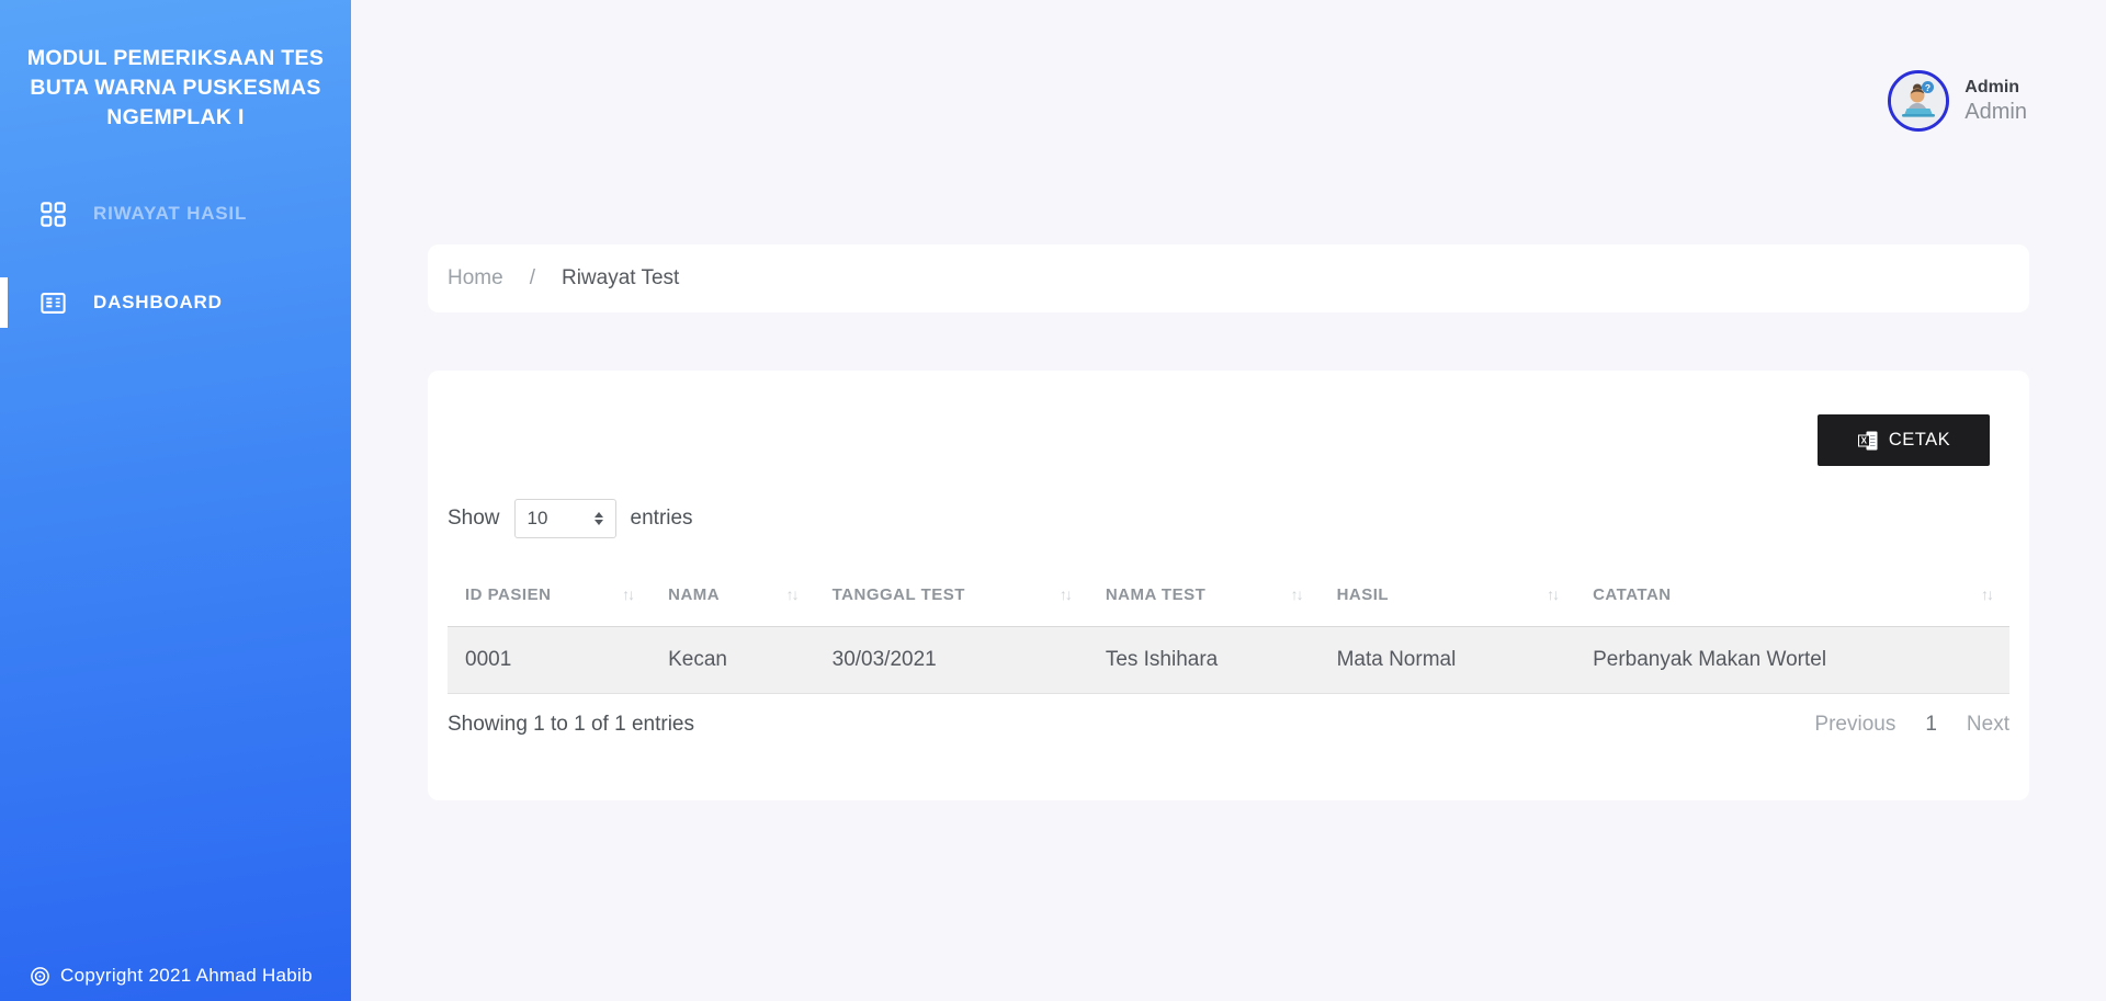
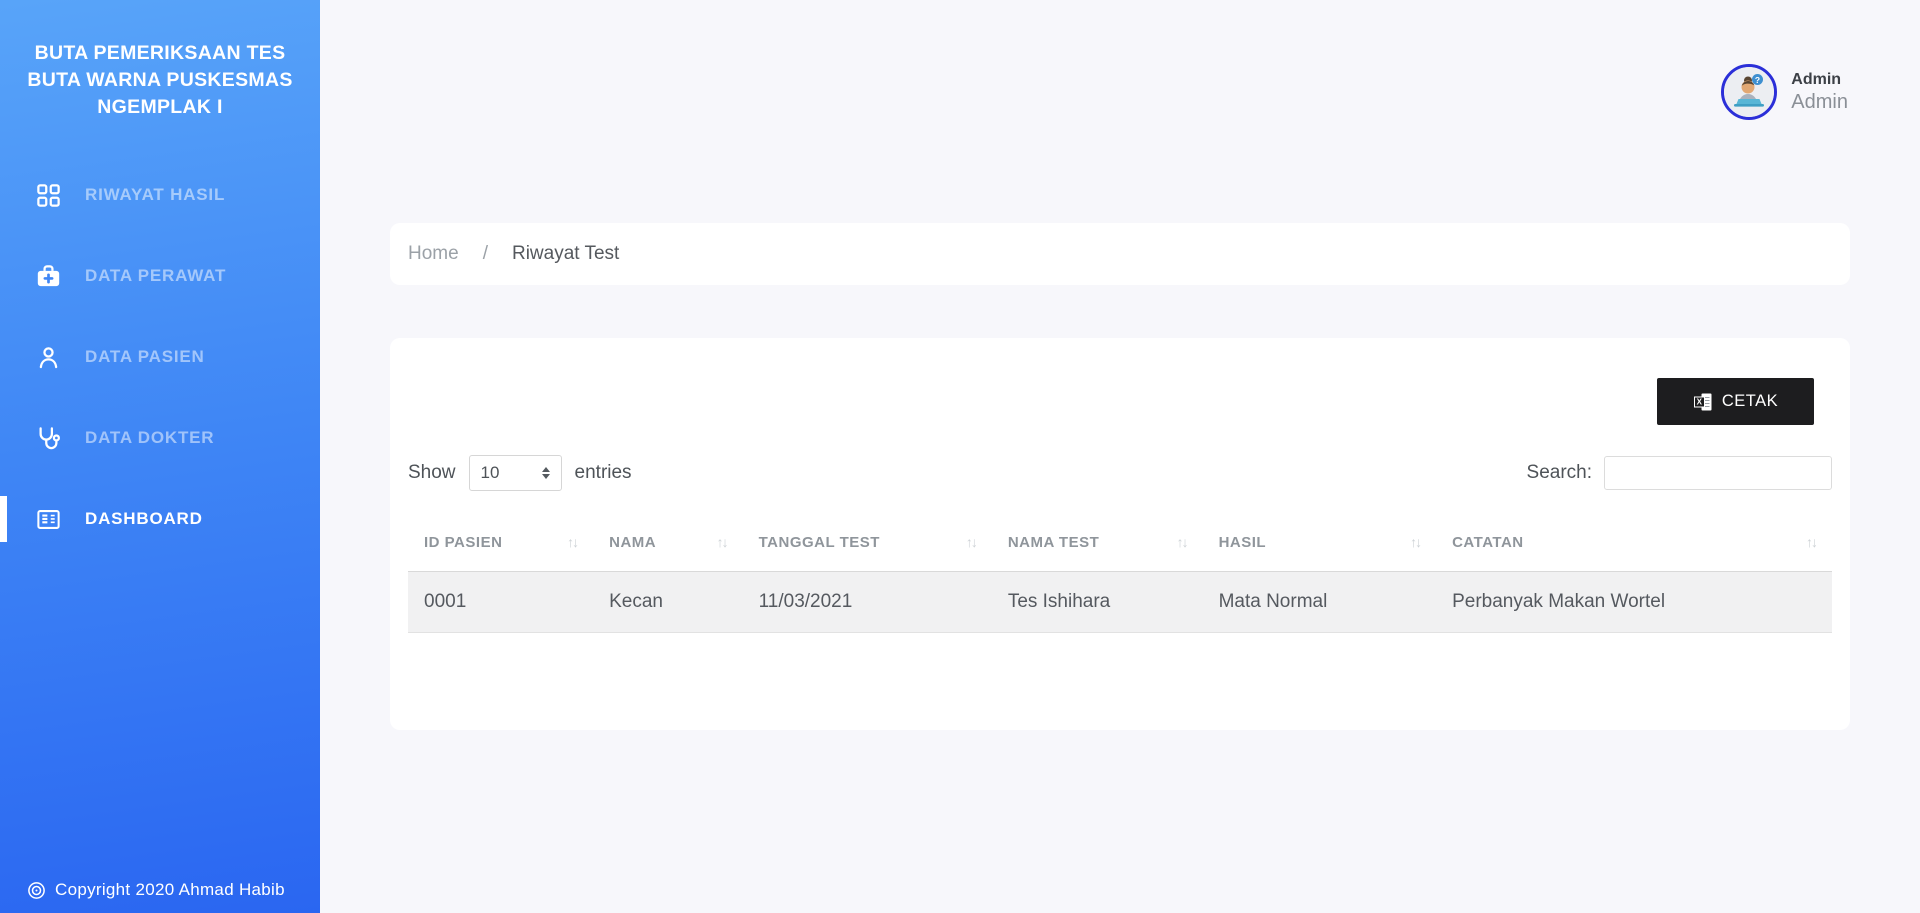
- MODUL PEMERIKSAAN TES BUTA WARNA PUSKESMAS NGEMPLAK I
+ BUTA PEMERIKSAAN TES BUTA WARNA PUSKESMAS NGEMPLAK I
  RIWAYAT HASIL
+ DATA PERAWAT
+ DATA PASIEN
+ DATA DOKTER
  DASHBOARD
- Copyright 2021 Ahmad Habib
+ Copyright 2020 Ahmad Habib
  ?
  Admin
  Admin
  Home
  /
  Riwayat Test
  X
  CETAK
  Show
  10
  entries
+ Search:
  ID PASIEN ↑↓	NAMA ↑↓	TANGGAL TEST ↑↓	NAMA TEST ↑↓	HASIL ↑↓	CATATAN ↑↓
- 0001	Kecan	30/03/2021	Tes Ishihara	Mata Normal	Perbanyak Makan Wortel
+ 0001	Kecan	11/03/2021	Tes Ishihara	Mata Normal	Perbanyak Makan Wortel
- Showing 1 to 1 of 1 entries
- Previous
- 1
- Next
